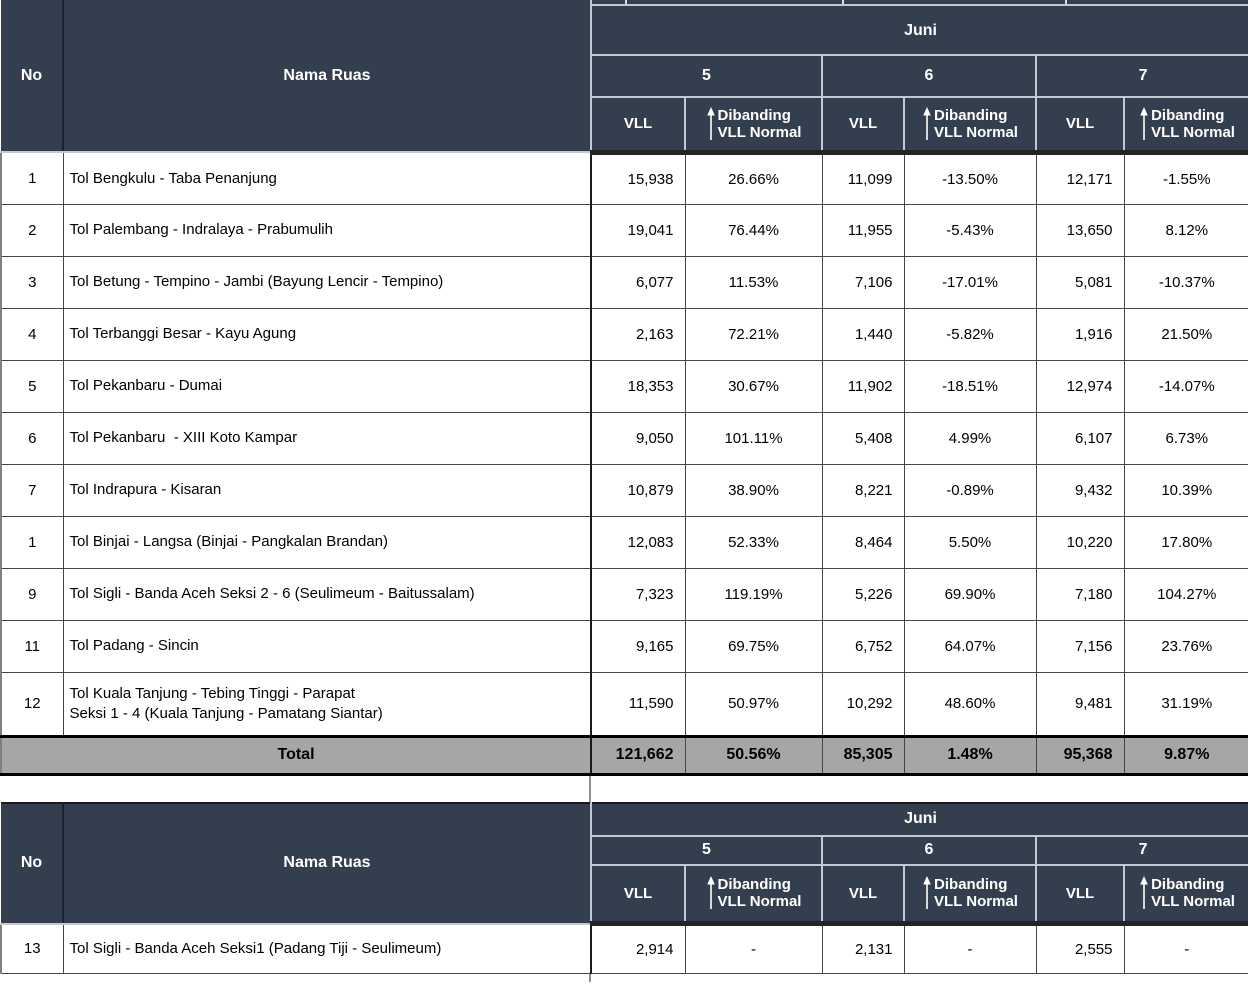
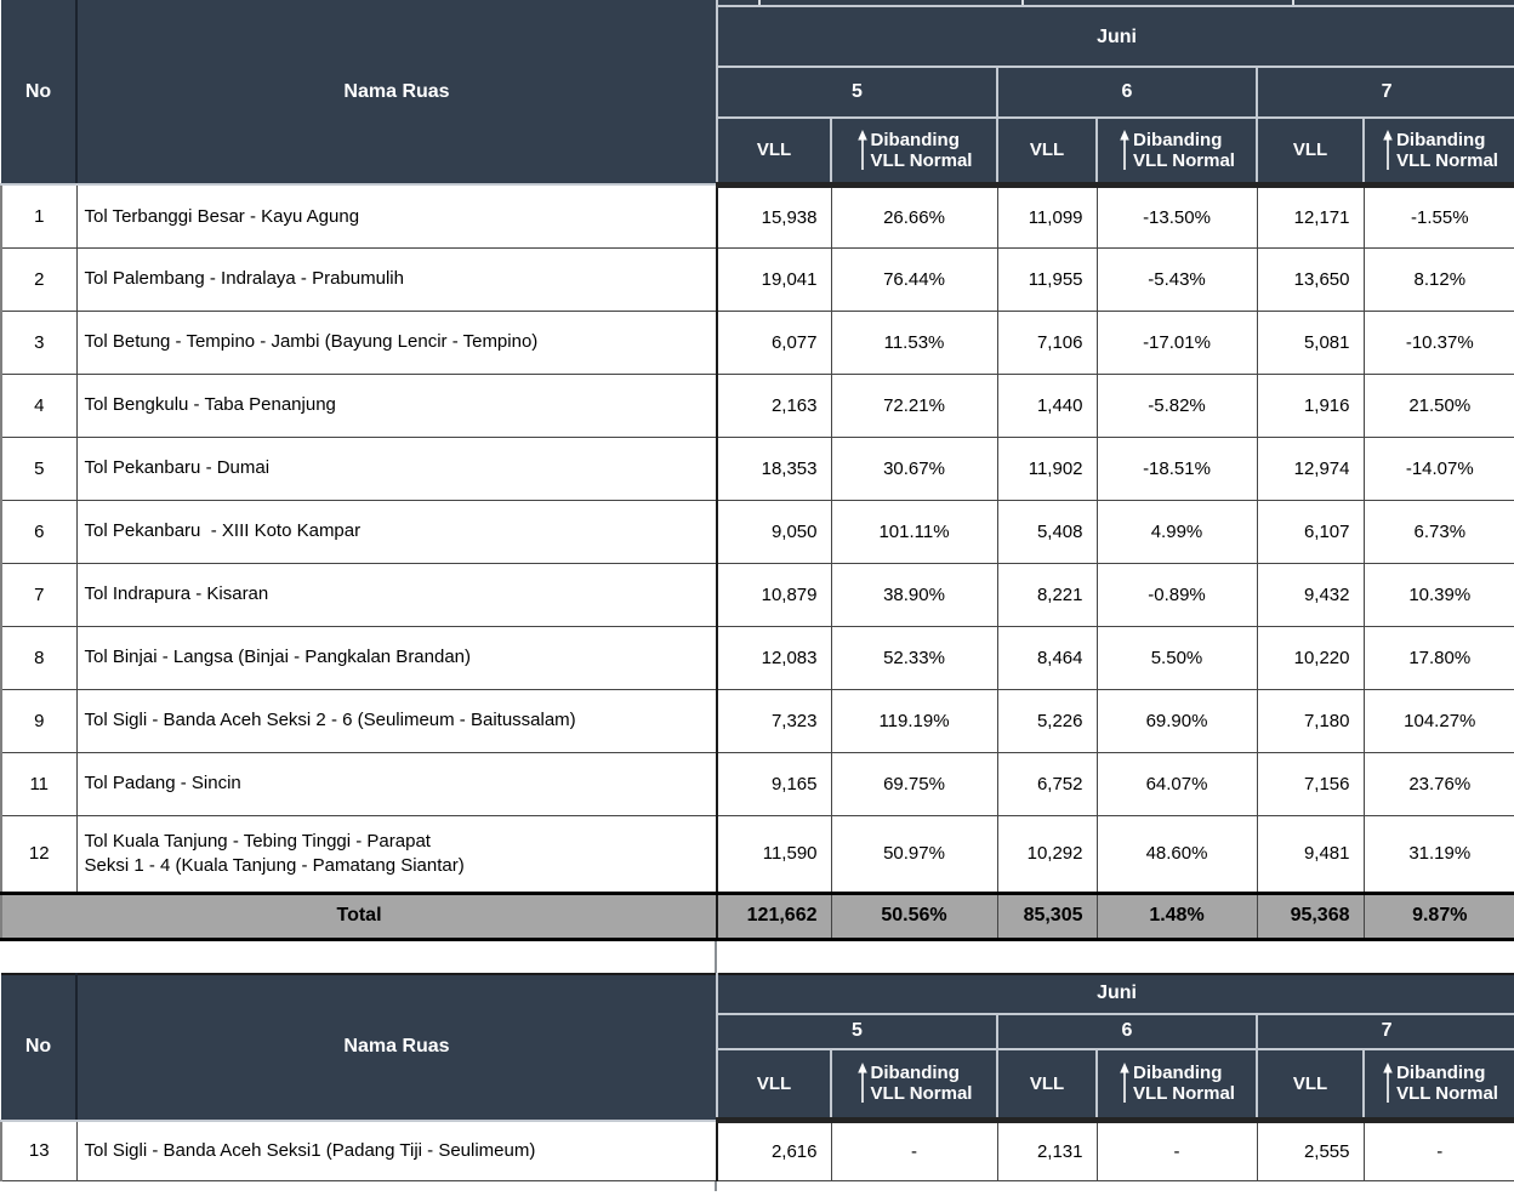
  No	Nama Ruas	Juni
  5	6	7
  VLL	Dibanding VLL Normal	VLL	Dibanding VLL Normal	VLL	Dibanding VLL Normal
- 1	Tol Bengkulu - Taba Penanjung	15,938	26.66%	11,099	-13.50%	12,171	-1.55%
+ 1	Tol Terbanggi Besar - Kayu Agung	15,938	26.66%	11,099	-13.50%	12,171	-1.55%
  2	Tol Palembang - Indralaya - Prabumulih	19,041	76.44%	11,955	-5.43%	13,650	8.12%
  3	Tol Betung - Tempino - Jambi (Bayung Lencir - Tempino)	6,077	11.53%	7,106	-17.01%	5,081	-10.37%
- 4	Tol Terbanggi Besar - Kayu Agung	2,163	72.21%	1,440	-5.82%	1,916	21.50%
+ 4	Tol Bengkulu - Taba Penanjung	2,163	72.21%	1,440	-5.82%	1,916	21.50%
  5	Tol Pekanbaru - Dumai	18,353	30.67%	11,902	-18.51%	12,974	-14.07%
  6	Tol Pekanbaru - XIII Koto Kampar	9,050	101.11%	5,408	4.99%	6,107	6.73%
  7	Tol Indrapura - Kisaran	10,879	38.90%	8,221	-0.89%	9,432	10.39%
- 1	Tol Binjai - Langsa (Binjai - Pangkalan Brandan)	12,083	52.33%	8,464	5.50%	10,220	17.80%
+ 8	Tol Binjai - Langsa (Binjai - Pangkalan Brandan)	12,083	52.33%	8,464	5.50%	10,220	17.80%
  9	Tol Sigli - Banda Aceh Seksi 2 - 6 (Seulimeum - Baitussalam)	7,323	119.19%	5,226	69.90%	7,180	104.27%
  11	Tol Padang - Sincin	9,165	69.75%	6,752	64.07%	7,156	23.76%
  12	Tol Kuala Tanjung - Tebing Tinggi - Parapat Seksi 1 - 4 (Kuala Tanjung - Pamatang Siantar)	11,590	50.97%	10,292	48.60%	9,481	31.19%
  Total	121,662	50.56%	85,305	1.48%	95,368	9.87%
  No	Nama Ruas	Juni
  5	6	7
  VLL	Dibanding VLL Normal	VLL	Dibanding VLL Normal	VLL	Dibanding VLL Normal
- 13	Tol Sigli - Banda Aceh Seksi1 (Padang Tiji - Seulimeum)	2,914	-	2,131	-	2,555	-
+ 13	Tol Sigli - Banda Aceh Seksi1 (Padang Tiji - Seulimeum)	2,616	-	2,131	-	2,555	-
